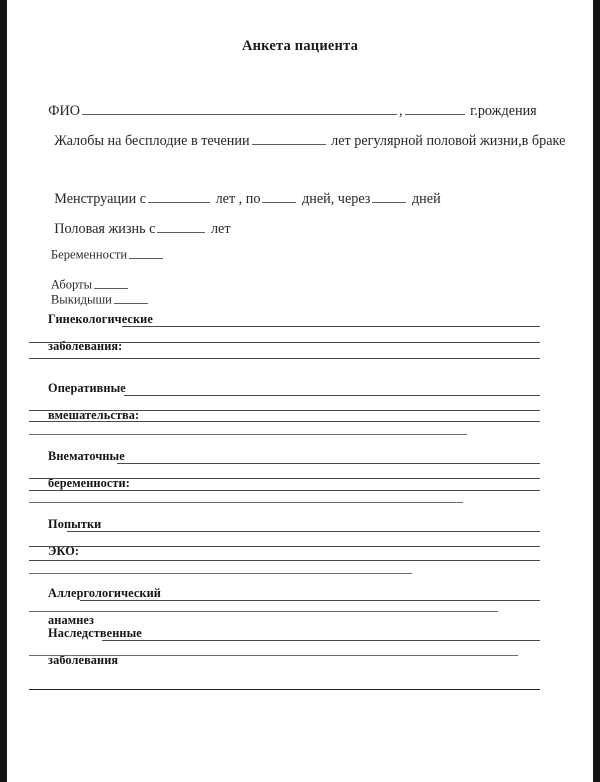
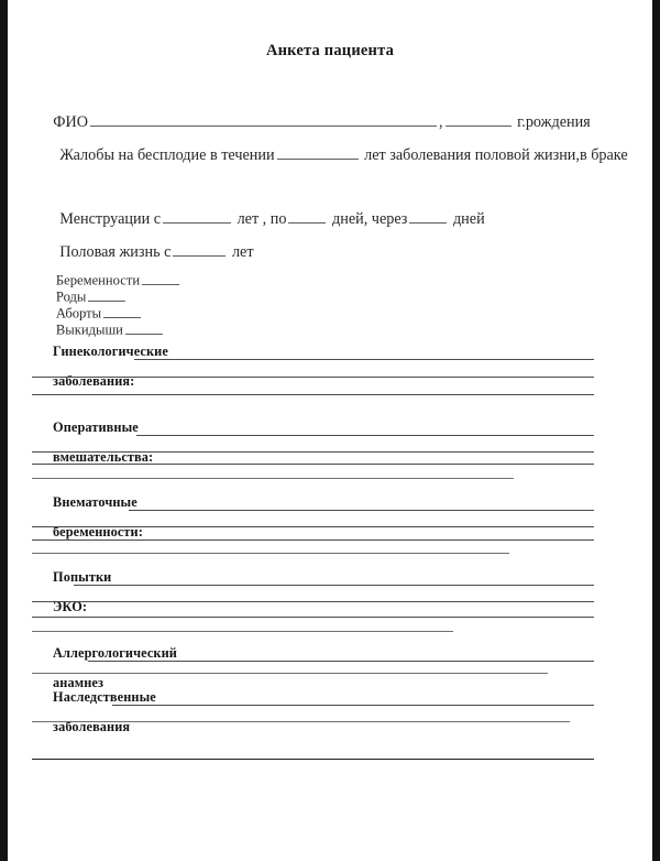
  Анкета пациента
  ФИО , г.рождения
- Жалобы на бесплодие в течении лет регулярной половой жизни,в браке
+ Жалобы на бесплодие в течении лет заболевания половой жизни,в браке
  Менструации с лет , по дней, через дней
  Половая жизнь с лет
  Беременности
+ Роды
  Аборты
  Выкидыши
  Гинекологические
  заболевания:
  Оперативные
  вмешательства:
  Внематочные
  беременности:
  Попытки
  ЭКО:
  Аллергологический
  анамнез
  Наследственные
  заболевания
